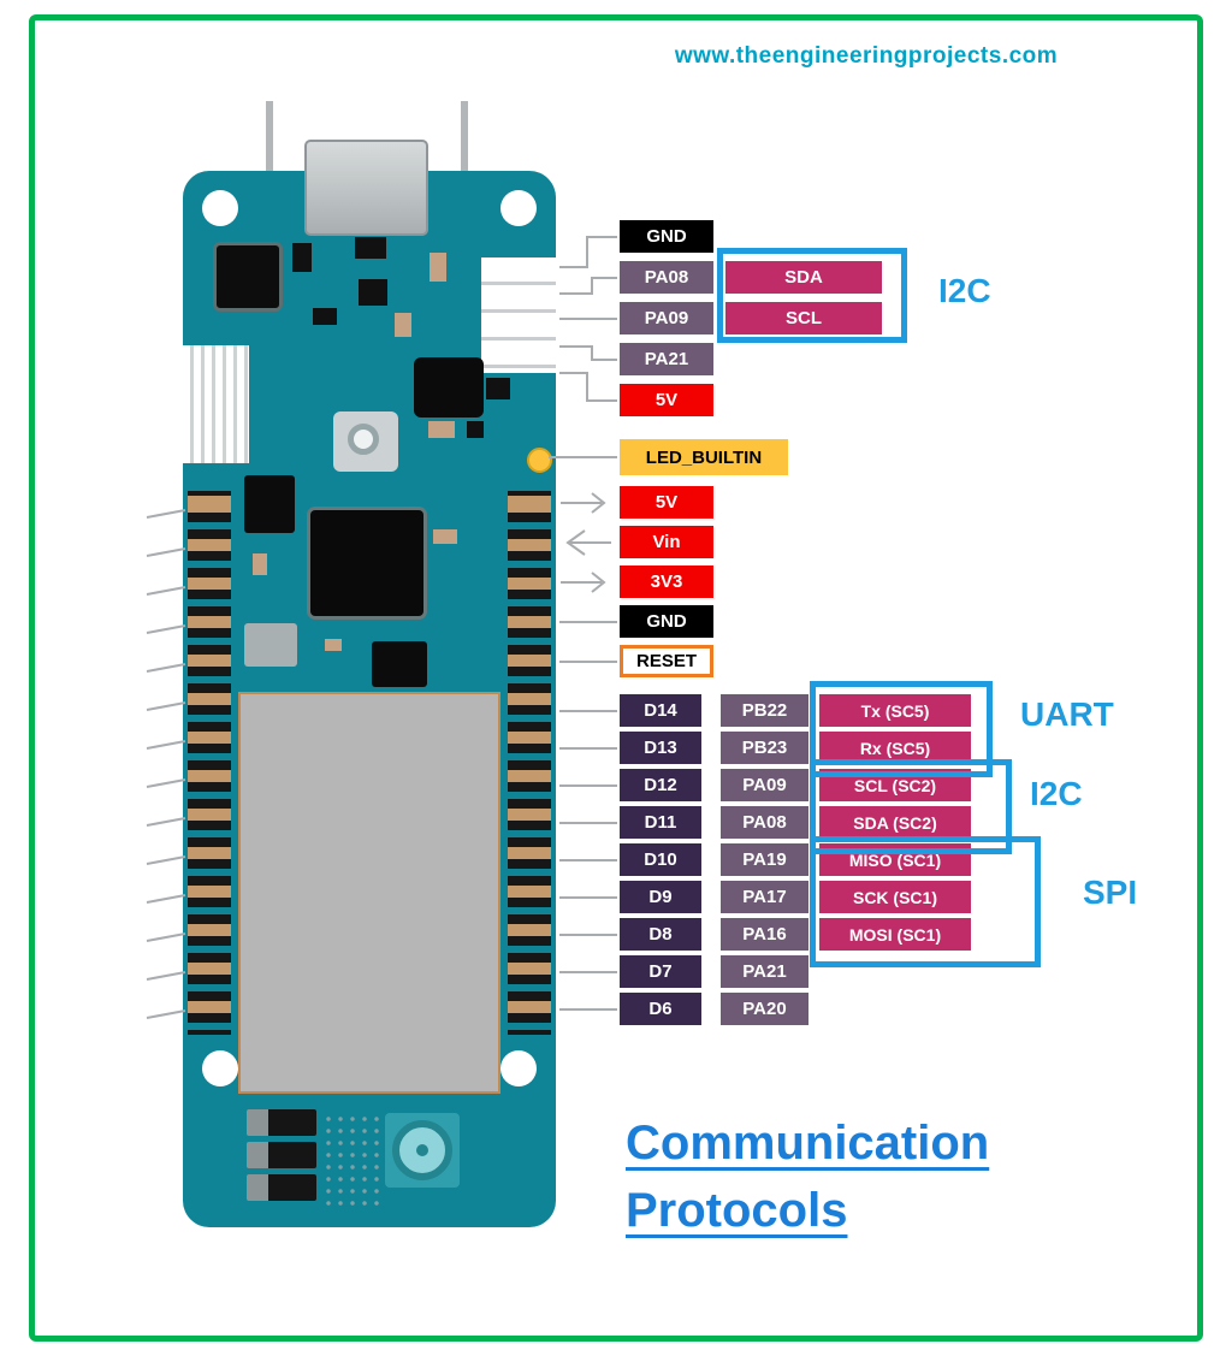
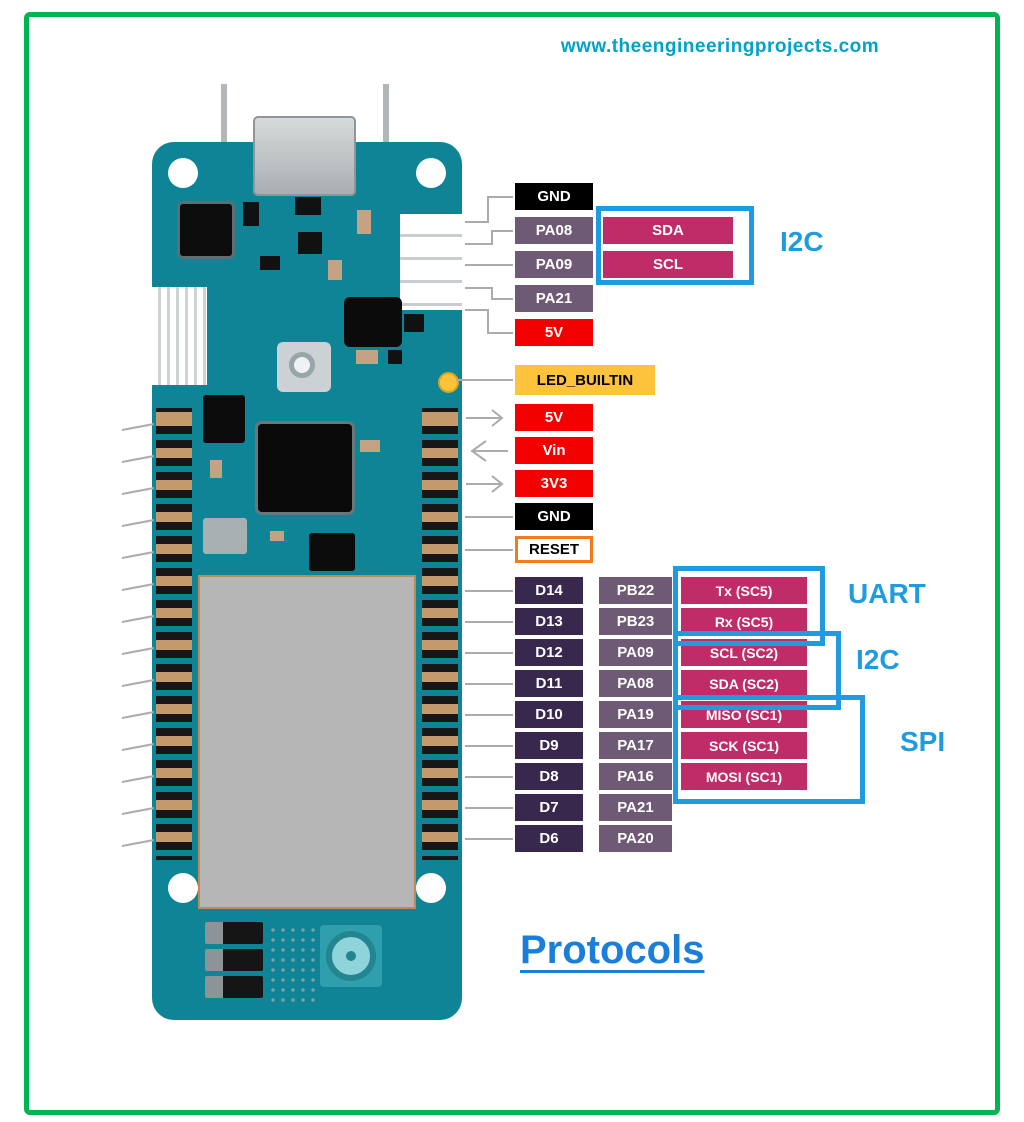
  www.theengineeringprojects.com
  GND
  PA08
  PA09
  PA21
  5V
  SDA
  SCL
  I2C
  LED_BUILTIN
  5V
  Vin
  3V3
  GND
  RESET
  D14
  PB22
  Tx (SC5)
  D13
  PB23
  Rx (SC5)
  D12
  PA09
  SCL (SC2)
  D11
  PA08
  SDA (SC2)
  D10
  PA19
  MISO (SC1)
  D9
  PA17
  SCK (SC1)
  D8
  PA16
  MOSI (SC1)
  D7
  PA21
  D6
  PA20
  UART
  I2C
  SPI
- Communication
  Protocols
